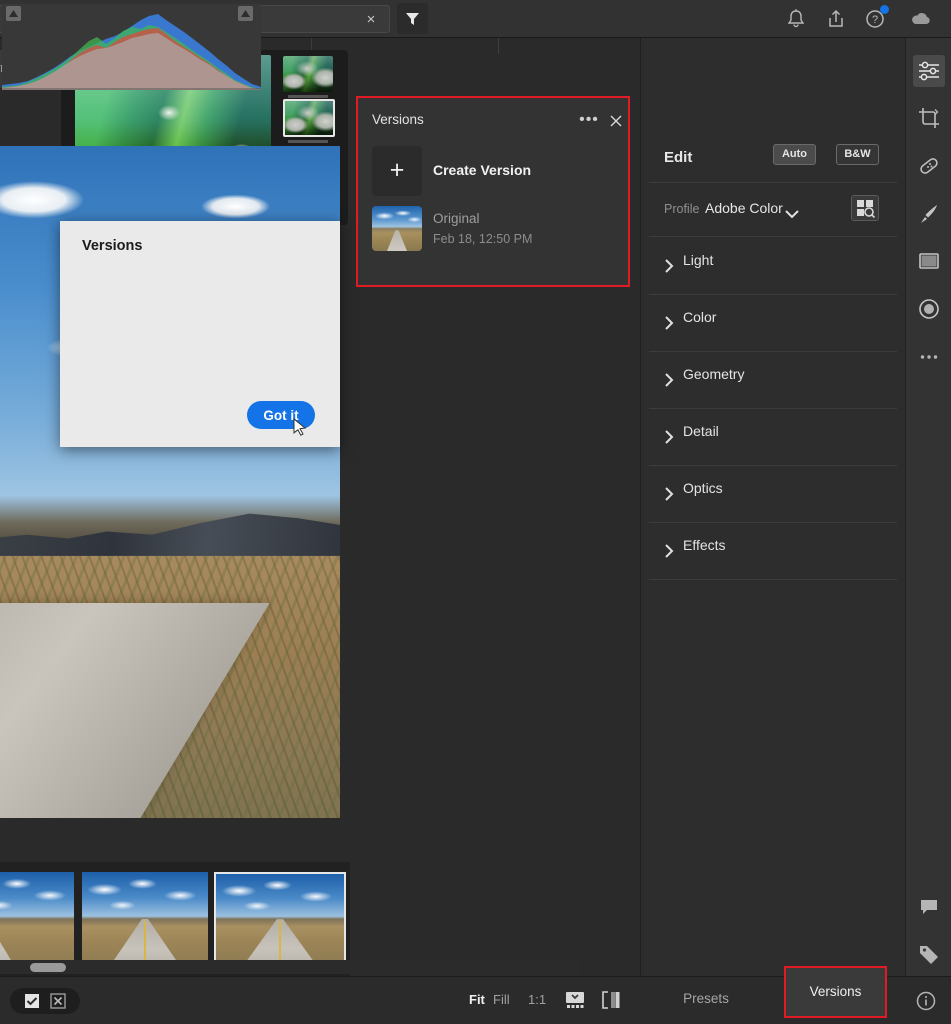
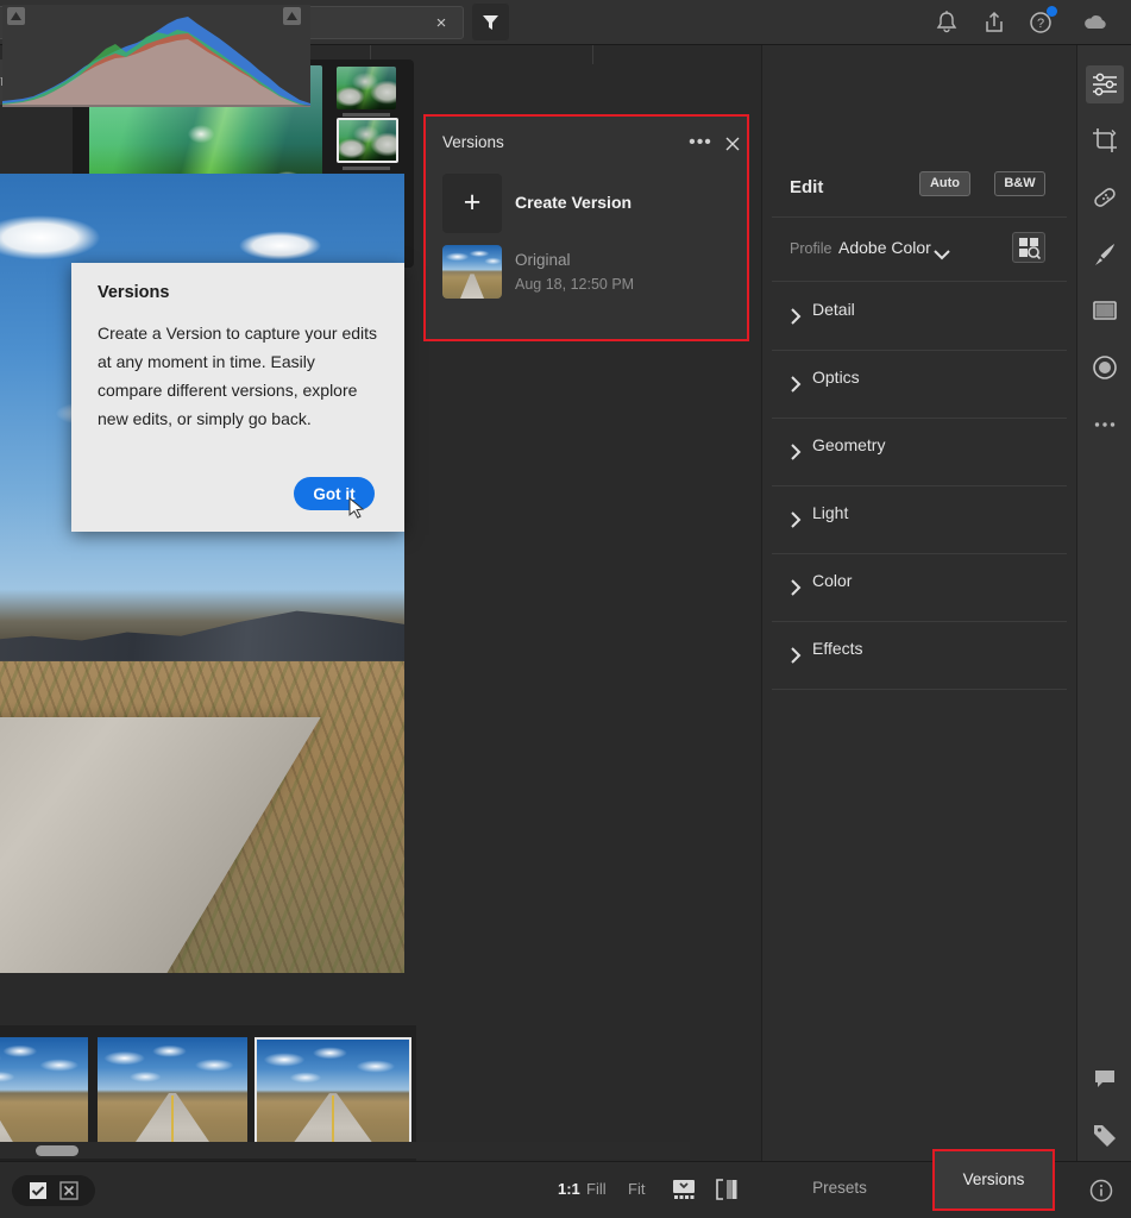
  ×
  ?
  Versions
  •••
  +
  Create Version
  Original
- Feb 18, 12:50 PM
+ Aug 18, 12:50 PM
  Versions
+ Create a Version to capture your edits at any moment in time. Easily compare different versions, explore new edits, or simply go back.
  Got it
  Edit
  Auto
  B&W
  Profile
  Adobe Color
- Light
+ Detail
- Color
+ Optics
  Geometry
- Detail
+ Light
- Optics
+ Color
  Effects
- Fit
+ 1:1
  Fill
- 1:1
+ Fit
  Presets
  Versions
